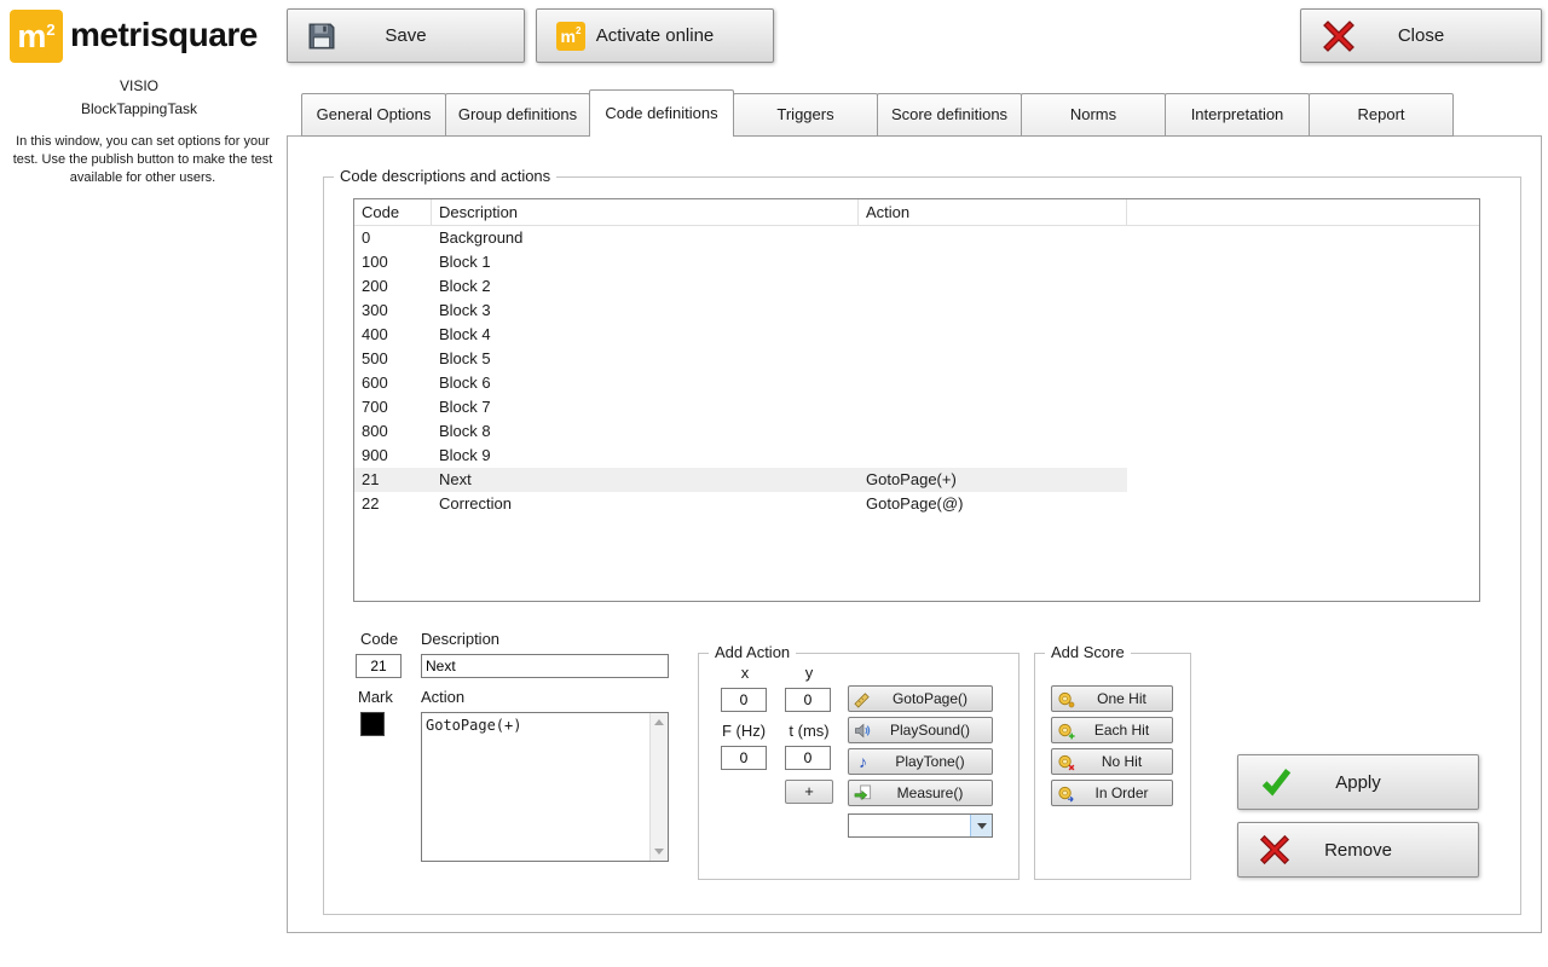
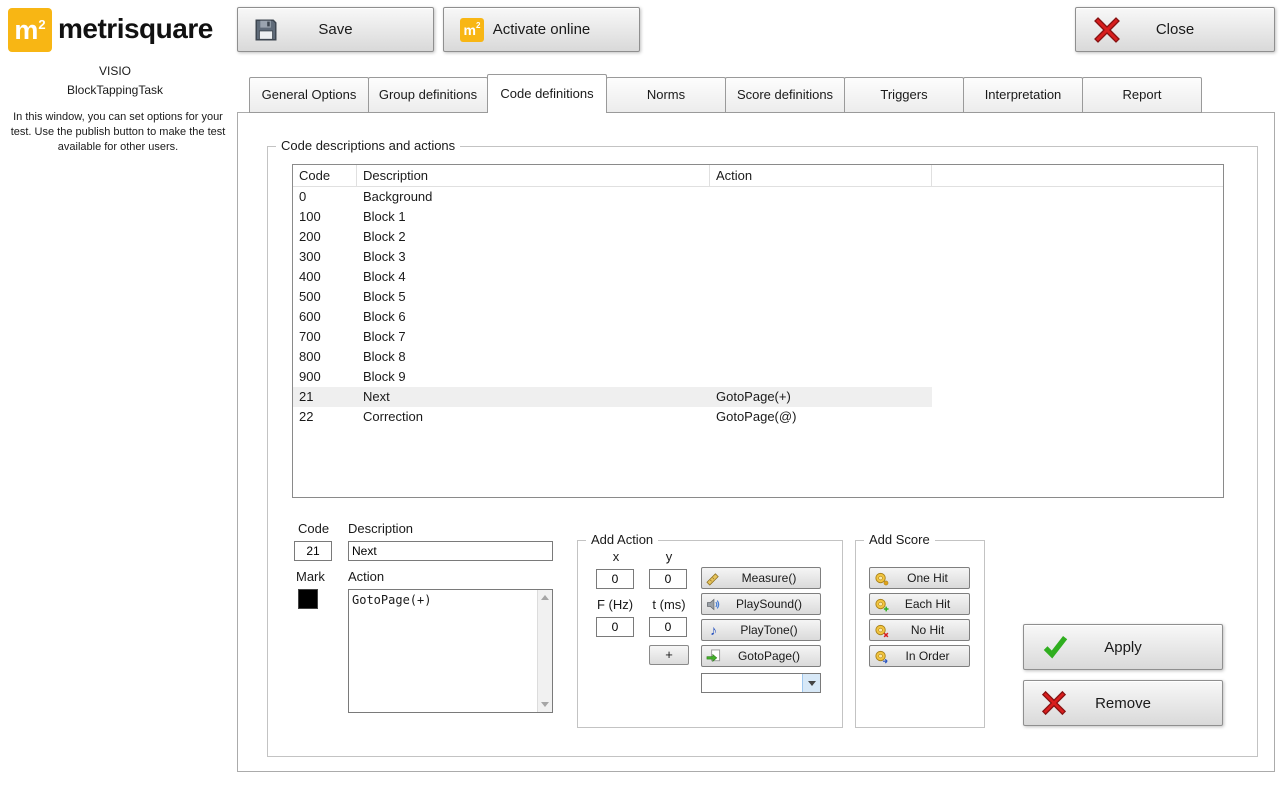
  m
  2
  metrisquare
  VISIO
  BlockTappingTask
  In this window, you can set options for your test. Use the publish button to make the test available for other users.
  Save
  m
  2
  Activate online
  Close
  General Options
  Group definitions
  Code definitions
- Triggers
+ Norms
  Score definitions
- Norms
+ Triggers
  Interpretation
  Report
  Code descriptions and actions
  Code
  Description
  Action
  0
  Background
  100
  Block 1
  200
  Block 2
  300
  Block 3
  400
  Block 4
  500
  Block 5
  600
  Block 6
  700
  Block 7
  800
  Block 8
  900
  Block 9
  21
  Next
  GotoPage(+)
  22
  Correction
  GotoPage(@)
  Code
  21
  Description
  Next
  Mark
  Action
  GotoPage(+)
  Add Action
  x
  y
  0
  0
  F (Hz)
  t (ms)
  0
  0
  +
- GotoPage()
+ Measure()
  PlaySound()
  ♪
  PlayTone()
- Measure()
+ GotoPage()
  Add Score
  One Hit
  Each Hit
  No Hit
  In Order
  Apply
  Remove
